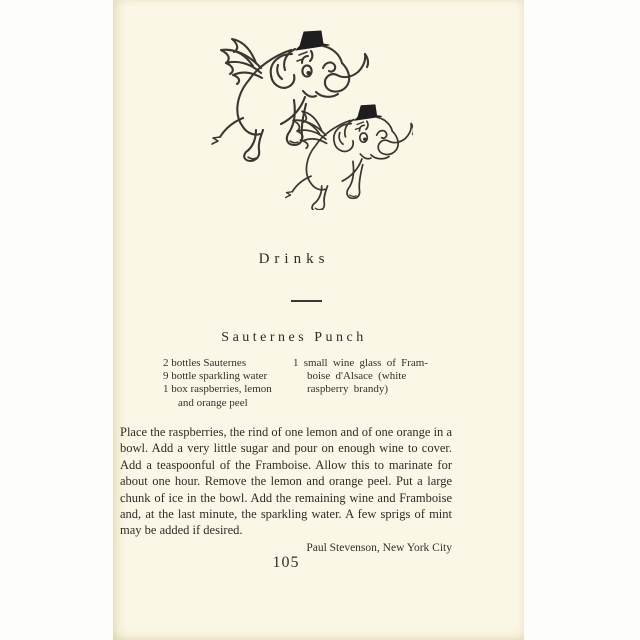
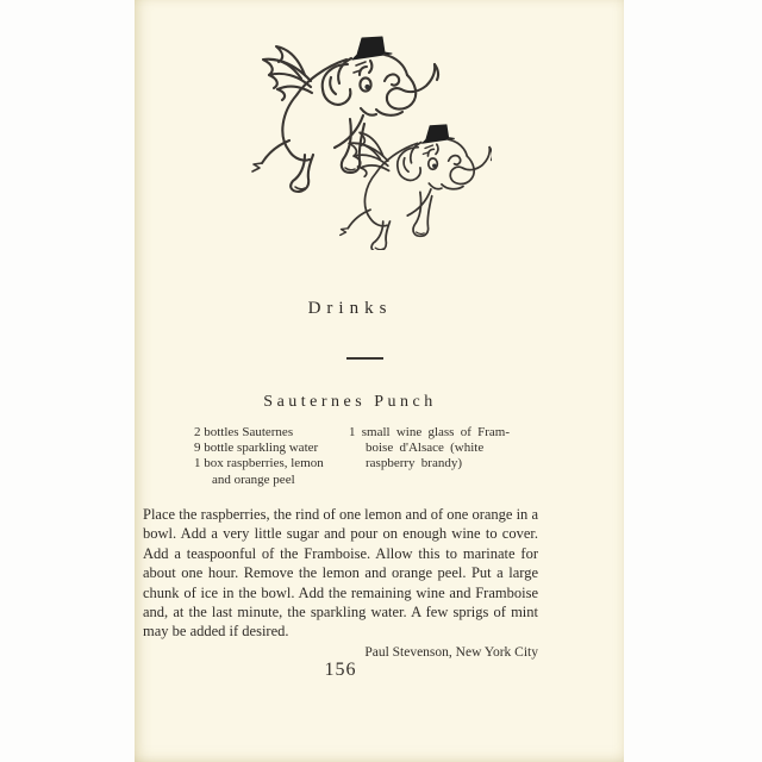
  Drinks
  Sauternes Punch
  2 bottles Sauternes
  9 bottle sparkling water
  1 box raspberries, lemon
  and orange peel
  1 small wine glass of Fram-
  boise d'Alsace (white
  raspberry brandy)
  Place the raspberries, the rind of one lemon and of one orange in a bowl. Add a very little sugar and pour on enough wine to cover. Add a teaspoonful of the Framboise. Allow this to marinate for about one hour. Remove the lemon and orange peel. Put a large chunk of ice in the bowl. Add the remaining wine and Framboise and, at the last minute, the sparkling water. A few sprigs of mint may be added if desired.
  Paul Stevenson, New York City
- 105
+ 156
